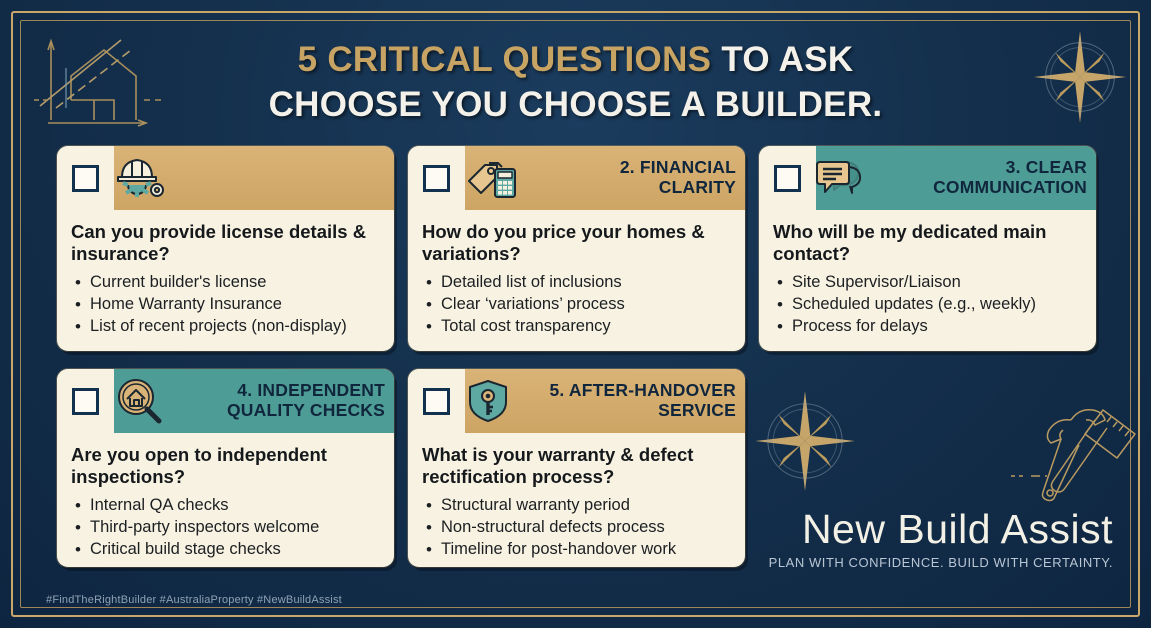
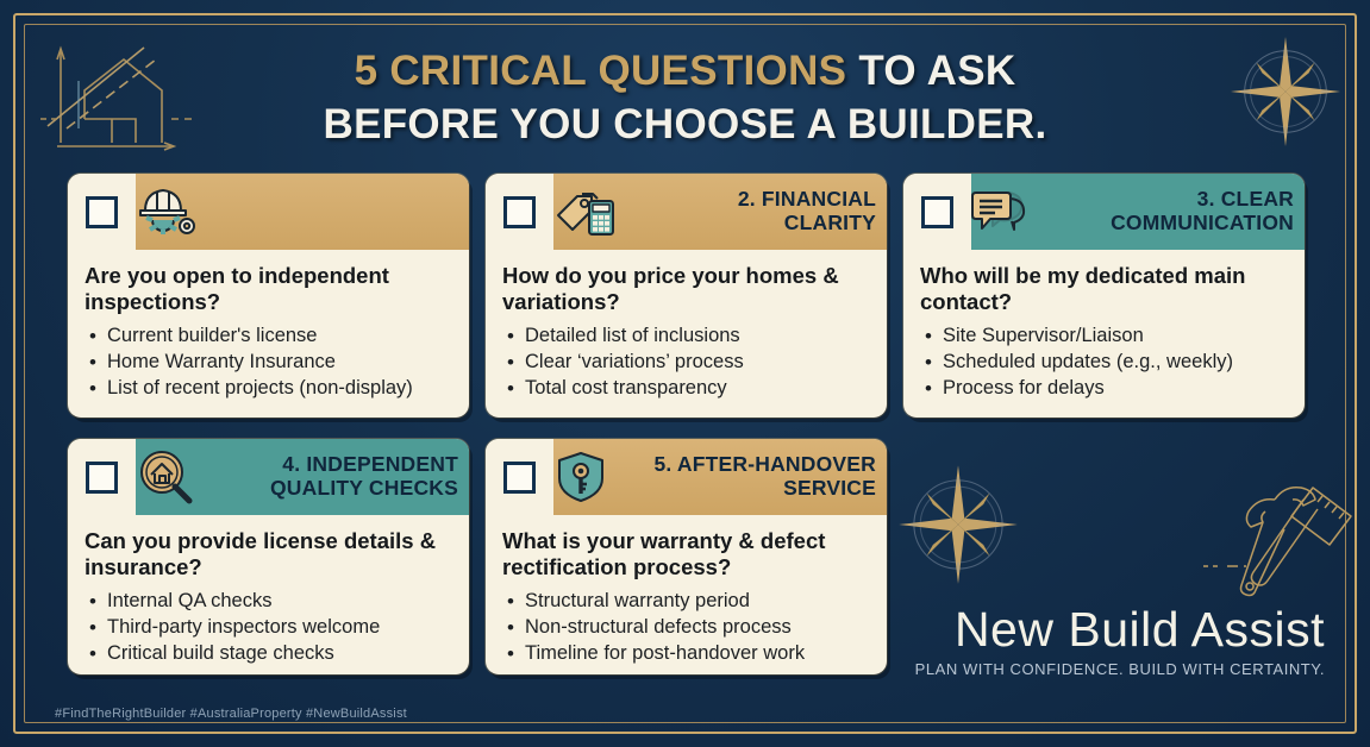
  5 CRITICAL QUESTIONS TO ASK
- CHOOSE YOU CHOOSE A BUILDER.
+ BEFORE YOU CHOOSE A BUILDER.
- Can you provide license details & insurance?
+ Are you open to independent inspections?
  Current builder's license
  Home Warranty Insurance
  List of recent projects (non-display)
  2. FINANCIAL
  CLARITY
  How do you price your homes & variations?
  Detailed list of inclusions
  Clear ‘variations’ process
  Total cost transparency
  3. CLEAR
  COMMUNICATION
  Who will be my dedicated main contact?
  Site Supervisor/Liaison
  Scheduled updates (e.g., weekly)
  Process for delays
  4. INDEPENDENT
  QUALITY CHECKS
- Are you open to independent inspections?
+ Can you provide license details & insurance?
  Internal QA checks
  Third-party inspectors welcome
  Critical build stage checks
  5. AFTER-HANDOVER
  SERVICE
  What is your warranty & defect rectification process?
  Structural warranty period
  Non-structural defects process
  Timeline for post-handover work
  New Build Assist
  PLAN WITH CONFIDENCE. BUILD WITH CERTAINTY.
  #FindTheRightBuilder #AustraliaProperty #NewBuildAssist
